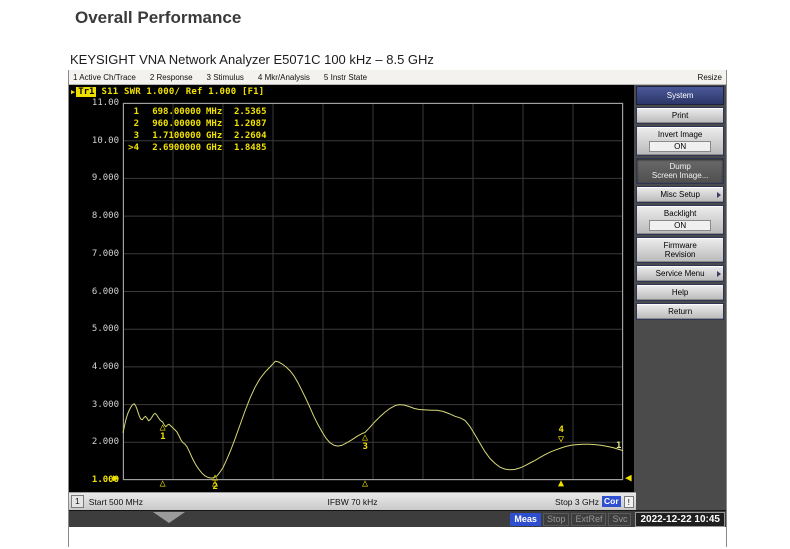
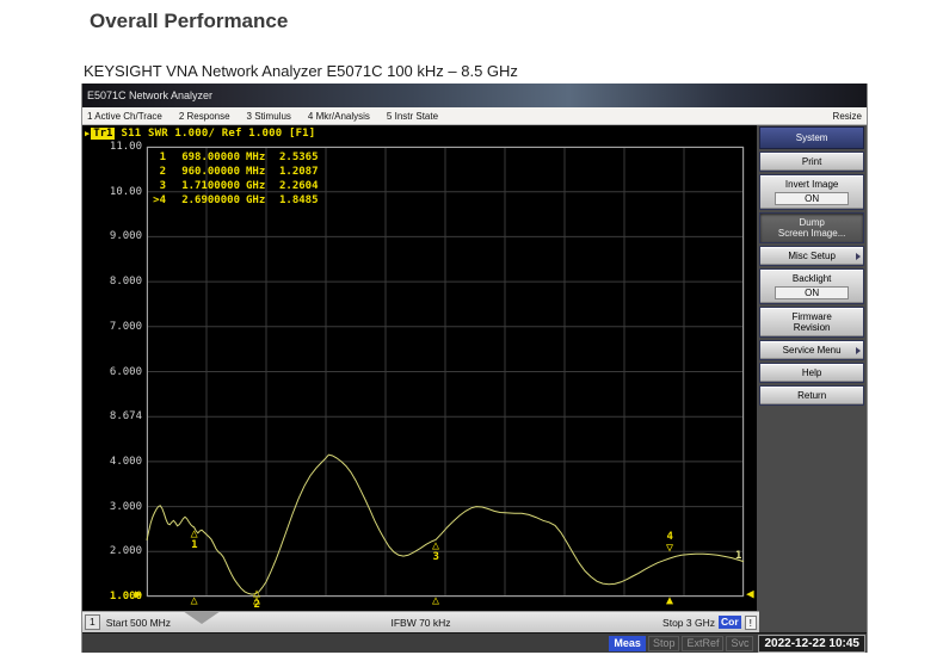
  Overall Performance
  KEYSIGHT VNA Network Analyzer E5071C 100 kHz – 8.5 GHz
+ E5071C Network Analyzer
  1 Active Ch/Trace
  2 Response
  3 Stimulus
  4 Mkr/Analysis
  5 Instr State
  Resize
  ▶
  Tr1
  S11 SWR 1.000/ Ref 1.000 [F1]
  △
  1
  △
  △
  2
  △
  △
  3
  △
  4
  ▽
  ▲
  1
  1
  698.00000
  MHz
  2.5365
  2
  960.00000
  MHz
  1.2087
  3
  1.7100000
  GHz
  2.2604
  >4
  2.6900000
  GHz
  1.8485
  11.00
  10.00
  9.000
  8.000
  7.000
  6.000
- 5.000
+ 8.674
  4.000
  3.000
  2.000
  1.000
  ▶
  ◀
  System
  Print
  Invert Image
  ON
  Dump
  Screen Image...
  Misc Setup
  Backlight
  ON
  Firmware
  Revision
  Service Menu
  Help
  Return
  1
  Start 500 MHz
  IFBW 70 kHz
  Stop 3 GHz
  Cor
  !
  Meas
  Stop
  ExtRef
  Svc
  2022-12-22 10:45
